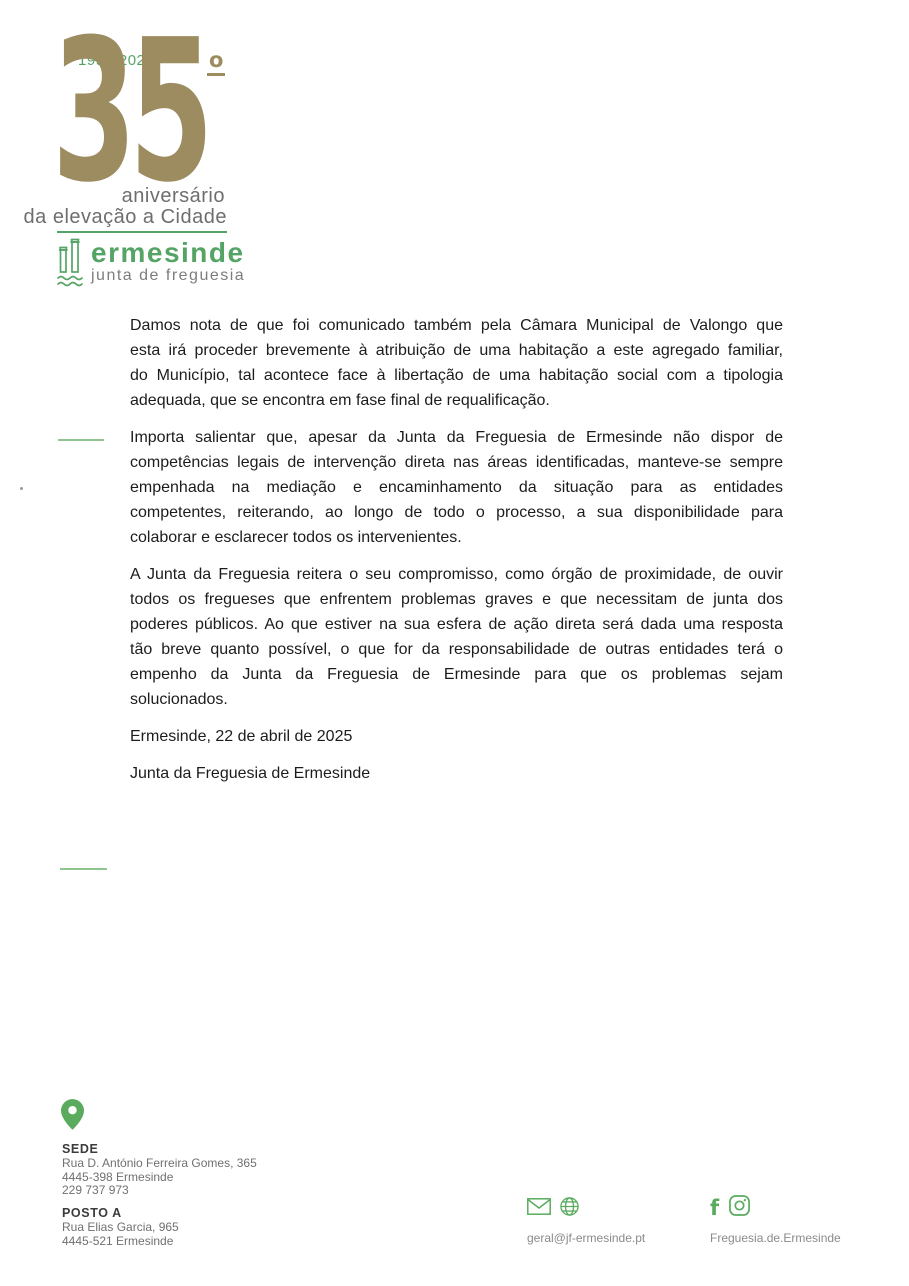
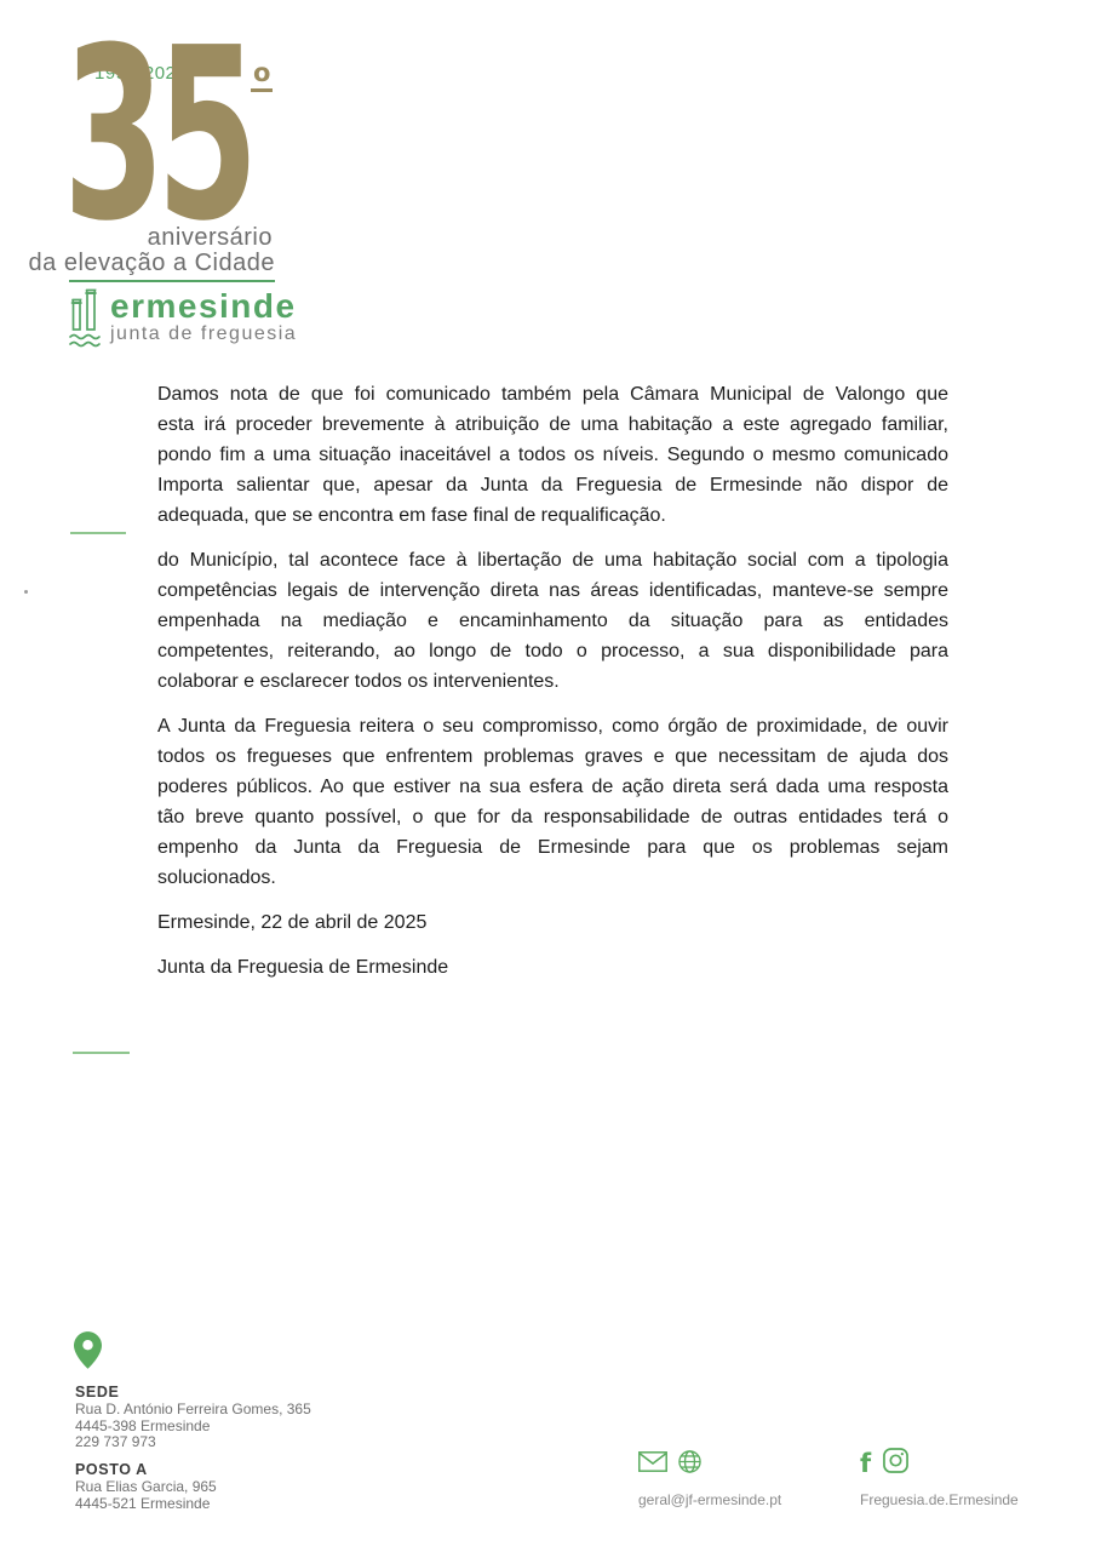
  1990-2025
  35
  o
  aniversário
  da elevação a Cidade
  ermesinde
  junta de freguesia
  Damos nota de que foi comunicado também pela Câmara Municipal de Valongo que
  esta irá proceder brevemente à atribuição de uma habitação a este agregado familiar,
+ pondo fim a uma situação inaceitável a todos os níveis. Segundo o mesmo comunicado
- do Município, tal acontece face à libertação de uma habitação social com a tipologia
+ Importa salientar que, apesar da Junta da Freguesia de Ermesinde não dispor de
  adequada, que se encontra em fase final de requalificação.
- Importa salientar que, apesar da Junta da Freguesia de Ermesinde não dispor de
+ do Município, tal acontece face à libertação de uma habitação social com a tipologia
  competências legais de intervenção direta nas áreas identificadas, manteve-se sempre
  empenhada na mediação e encaminhamento da situação para as entidades
  competentes, reiterando, ao longo de todo o processo, a sua disponibilidade para
  colaborar e esclarecer todos os intervenientes.
  A Junta da Freguesia reitera o seu compromisso, como órgão de proximidade, de ouvir
- todos os fregueses que enfrentem problemas graves e que necessitam de junta dos
+ todos os fregueses que enfrentem problemas graves e que necessitam de ajuda dos
  poderes públicos. Ao que estiver na sua esfera de ação direta será dada uma resposta
  tão breve quanto possível, o que for da responsabilidade de outras entidades terá o
  empenho da Junta da Freguesia de Ermesinde para que os problemas sejam
  solucionados.
  Ermesinde, 22 de abril de 2025
  Junta da Freguesia de Ermesinde
  SEDE
  Rua D. António Ferreira Gomes, 365
  4445-398 Ermesinde
  229 737 973
  POSTO A
  Rua Elias Garcia, 965
  4445-521 Ermesinde
  geral@jf-ermesinde.pt
  f
  Freguesia.de.Ermesinde
